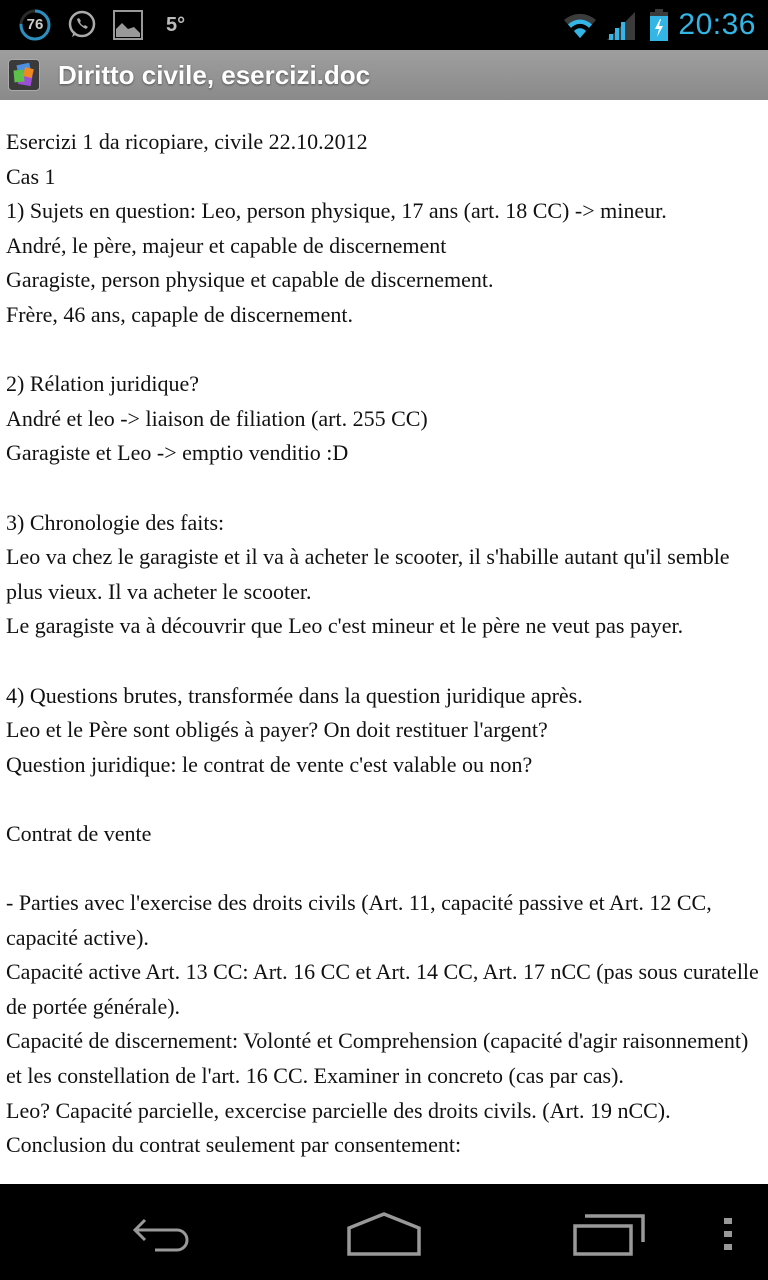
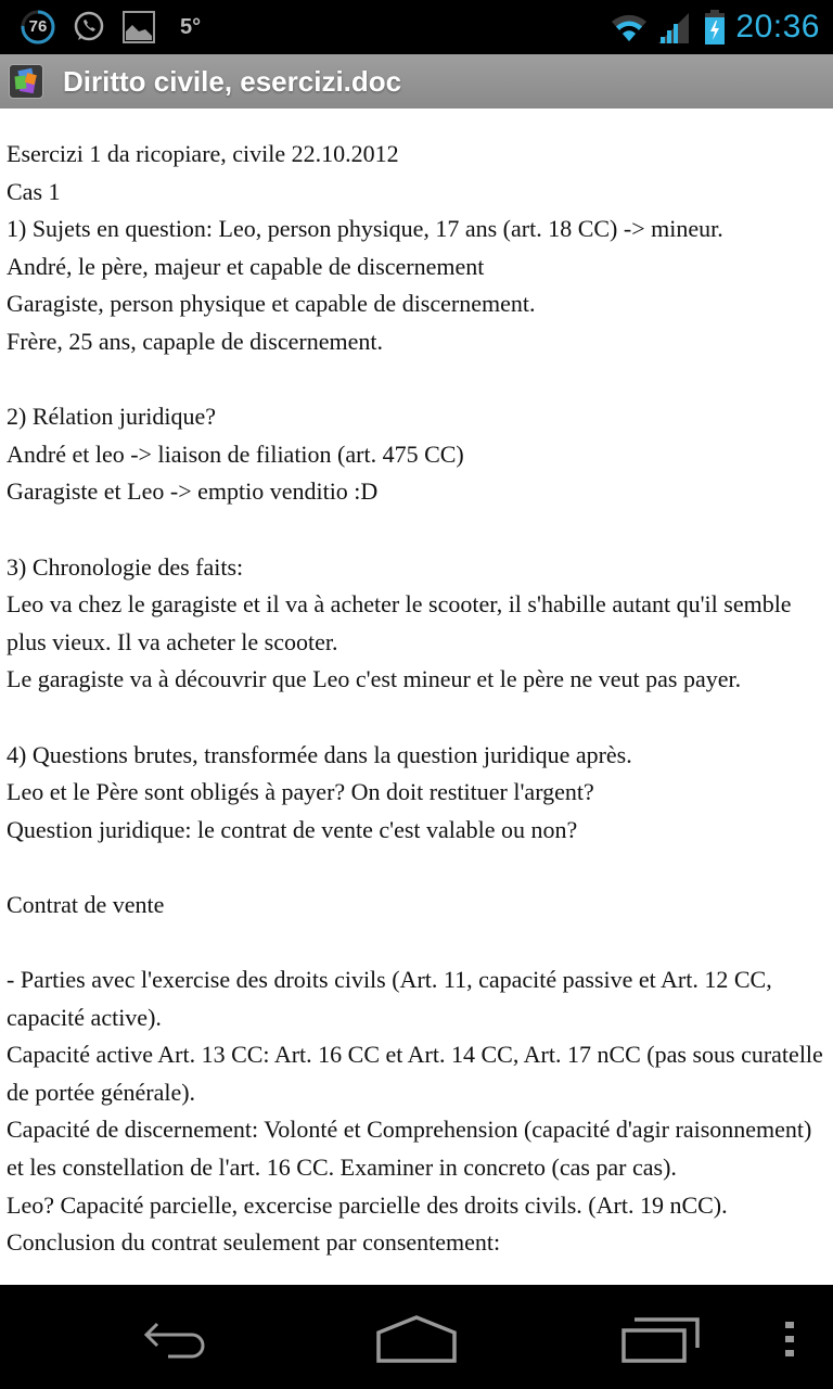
  76
  5°
  20:36
  Diritto civile, esercizi.doc
  Esercizi 1 da ricopiare, civile 22.10.2012
  Cas 1
  1) Sujets en question: Leo, person physique, 17 ans (art. 18 CC) -> mineur.
  André, le père, majeur et capable de discernement
  Garagiste, person physique et capable de discernement.
- Frère, 46 ans, capaple de discernement.
+ Frère, 25 ans, capaple de discernement.
  2) Rélation juridique?
- André et leo -> liaison de filiation (art. 255 CC)
+ André et leo -> liaison de filiation (art. 475 CC)
  Garagiste et Leo -> emptio venditio :D
  3) Chronologie des faits:
  Leo va chez le garagiste et il va à acheter le scooter, il s'habille autant qu'il semble plus vieux. Il va acheter le scooter.
  Le garagiste va à découvrir que Leo c'est mineur et le père ne veut pas payer.
  4) Questions brutes, transformée dans la question juridique après.
  Leo et le Père sont obligés à payer? On doit restituer l'argent?
  Question juridique: le contrat de vente c'est valable ou non?
  Contrat de vente
  - Parties avec l'exercise des droits civils (Art. 11, capacité passive et Art. 12 CC, capacité active).
  Capacité active Art. 13 CC: Art. 16 CC et Art. 14 CC, Art. 17 nCC (pas sous curatelle de portée générale).
  Capacité de discernement: Volonté et Comprehension (capacité d'agir raisonnement) et les constellation de l'art. 16 CC. Examiner in concreto (cas par cas).
  Leo? Capacité parcielle, excercise parcielle des droits civils. (Art. 19 nCC).
  Conclusion du contrat seulement par consentement:
